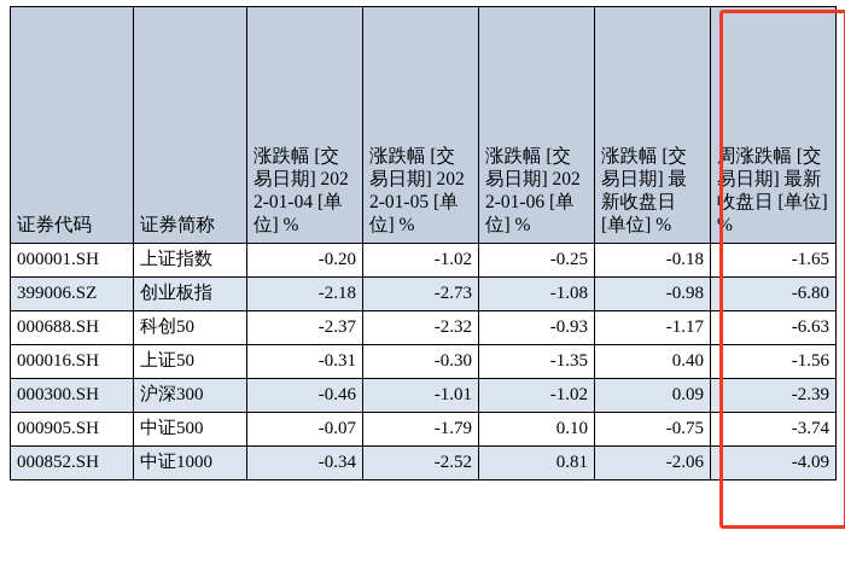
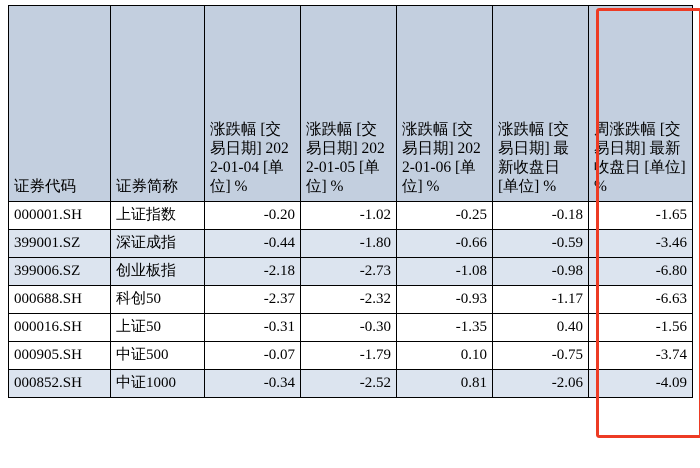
  证券代码	证券简称	涨跌幅 [交易日期] 2022-01-04 [单位] %	涨跌幅 [交易日期] 2022-01-05 [单位] %	涨跌幅 [交易日期] 2022-01-06 [单位] %	涨跌幅 [交易日期] 最新收盘日 [单位] %	周涨跌幅 [交易日期] 最新收盘日 [单位] %
  000001.SH	上证指数	-0.20	-1.02	-0.25	-0.18	-1.65
+ 399001.SZ	深证成指	-0.44	-1.80	-0.66	-0.59	-3.46
  399006.SZ	创业板指	-2.18	-2.73	-1.08	-0.98	-6.80
  000688.SH	科创50	-2.37	-2.32	-0.93	-1.17	-6.63
  000016.SH	上证50	-0.31	-0.30	-1.35	0.40	-1.56
- 000300.SH	沪深300	-0.46	-1.01	-1.02	0.09	-2.39
  000905.SH	中证500	-0.07	-1.79	0.10	-0.75	-3.74
  000852.SH	中证1000	-0.34	-2.52	0.81	-2.06	-4.09
